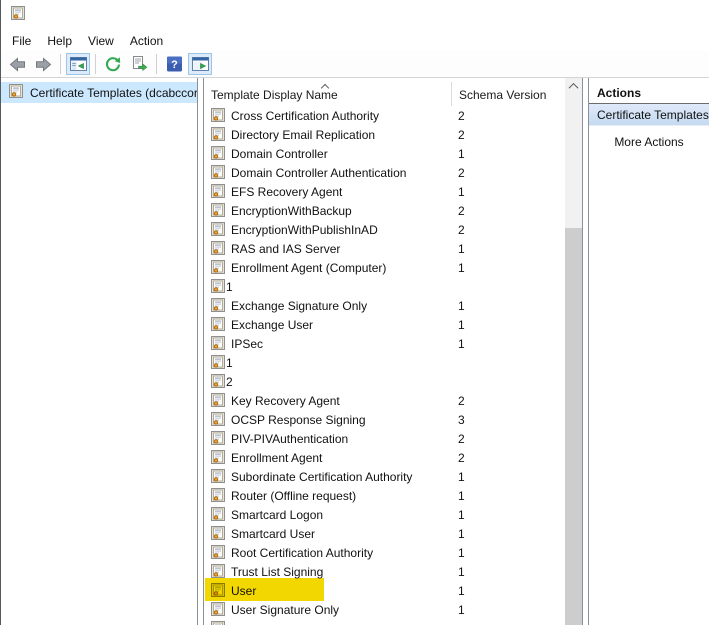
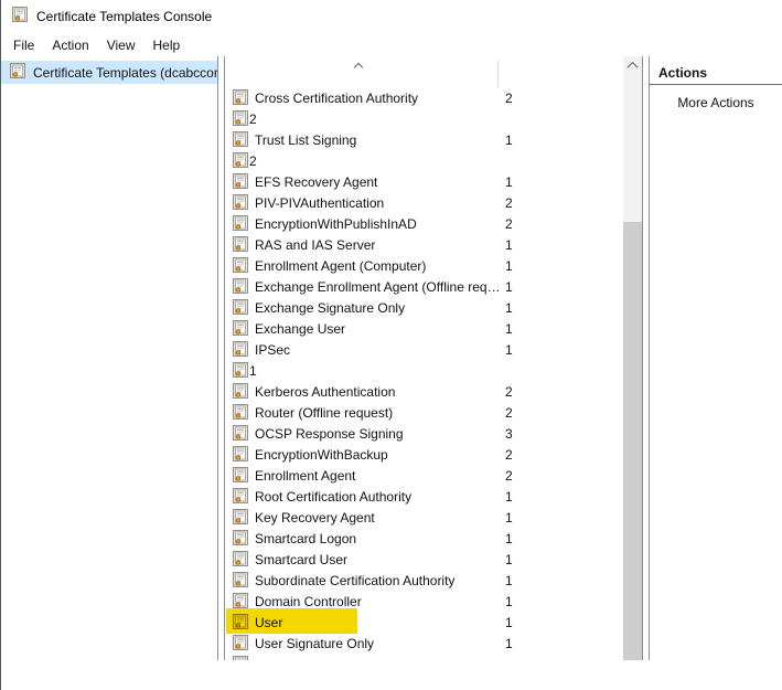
+ Certificate Templates Console
  File
- Help
+ Action
  View
- Action
+ Help
- ?
  Certificate Templates (dcabccor
- Template Display Name
- Schema Version
  Cross Certification Authority
  2
- Directory Email Replication
  2
- Domain Controller
+ Trust List Signing
  1
- Domain Controller Authentication
  2
  EFS Recovery Agent
  1
- EncryptionWithBackup
+ PIV-PIVAuthentication
  2
  EncryptionWithPublishInAD
  2
  RAS and IAS Server
  1
  Enrollment Agent (Computer)
  1
+ Exchange Enrollment Agent (Offline requ...
  1
  Exchange Signature Only
  1
  Exchange User
  1
  IPSec
  1
  1
+ Kerberos Authentication
  2
- Key Recovery Agent
+ Router (Offline request)
  2
  OCSP Response Signing
  3
- PIV-PIVAuthentication
+ EncryptionWithBackup
  2
  Enrollment Agent
  2
- Subordinate Certification Authority
+ Root Certification Authority
  1
- Router (Offline request)
+ Key Recovery Agent
  1
  Smartcard Logon
  1
  Smartcard User
  1
- Root Certification Authority
+ Subordinate Certification Authority
  1
- Trust List Signing
+ Domain Controller
  1
  1
  User Signature Only
  1
  Actions
- Certificate Templates
  More Actions
